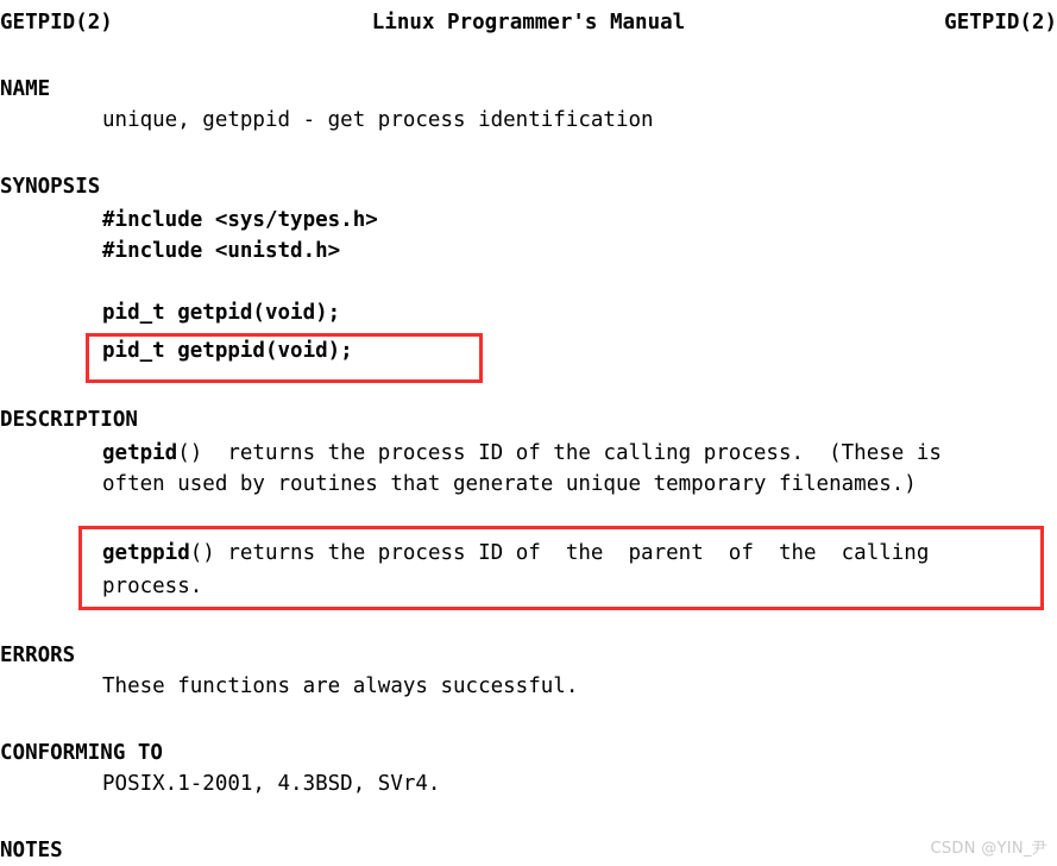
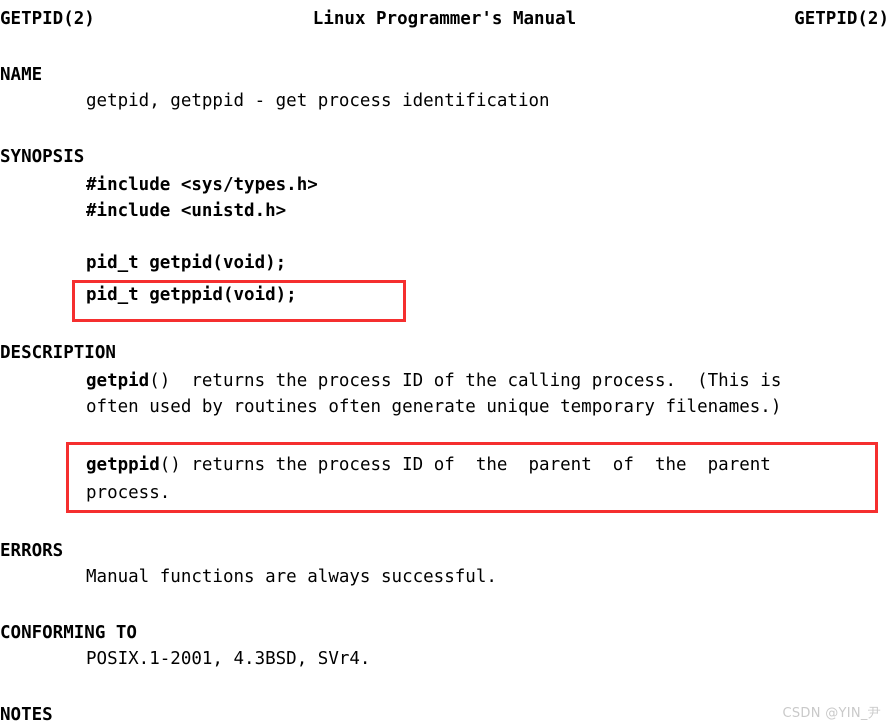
  GETPID(2)
  Linux Programmer's Manual
  GETPID(2)
  NAME
- unique, getppid - get process identification
+ getpid, getppid - get process identification
  SYNOPSIS
  #include <sys/types.h>
  #include <unistd.h>
  pid_t getpid(void);
  pid_t getppid(void);
  DESCRIPTION
- getpid() returns the process ID of the calling process. (These is
+ getpid() returns the process ID of the calling process. (This is
- often used by routines that generate unique temporary filenames.)
+ often used by routines often generate unique temporary filenames.)
- getppid() returns the process ID of the parent of the calling
+ getppid() returns the process ID of the parent of the parent
  process.
  ERRORS
- These functions are always successful.
+ Manual functions are always successful.
  CONFORMING TO
  POSIX.1-2001, 4.3BSD, SVr4.
  NOTES
  CSDN @YIN_尹
